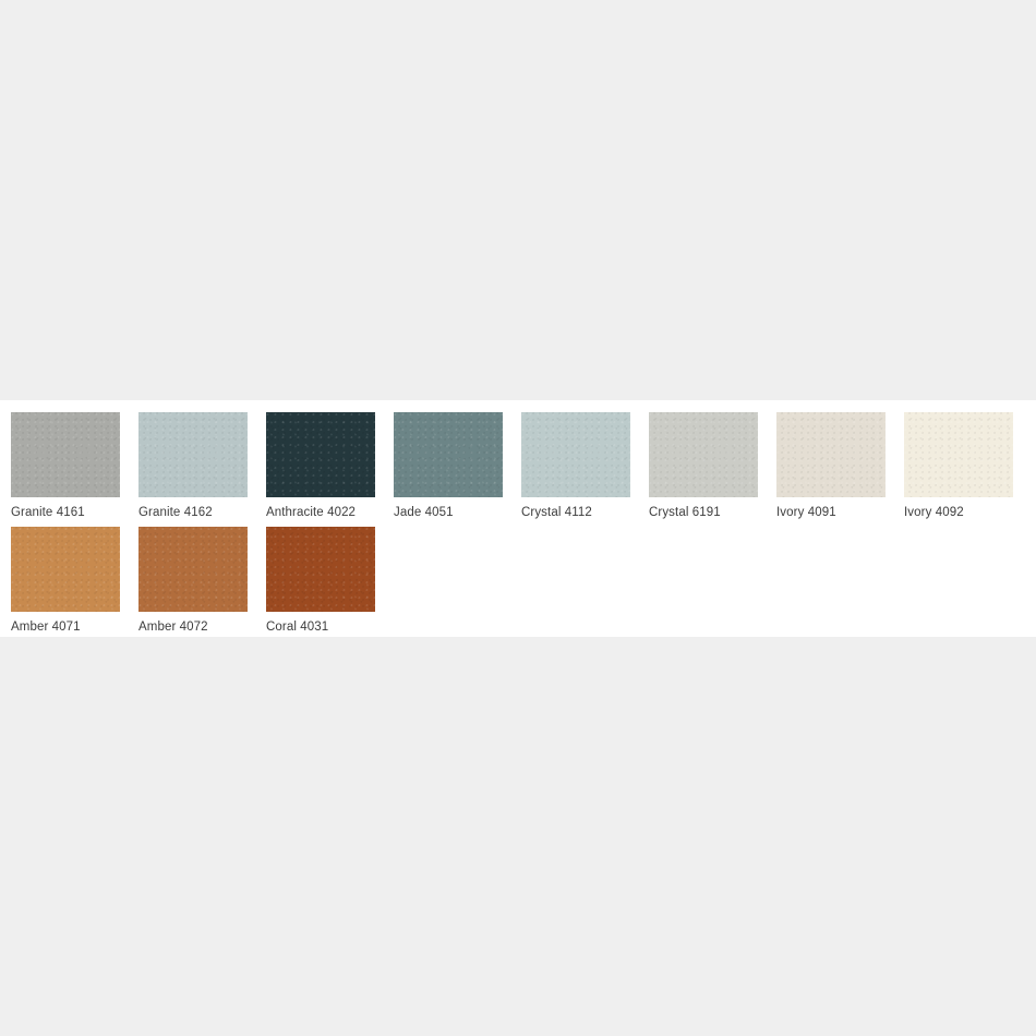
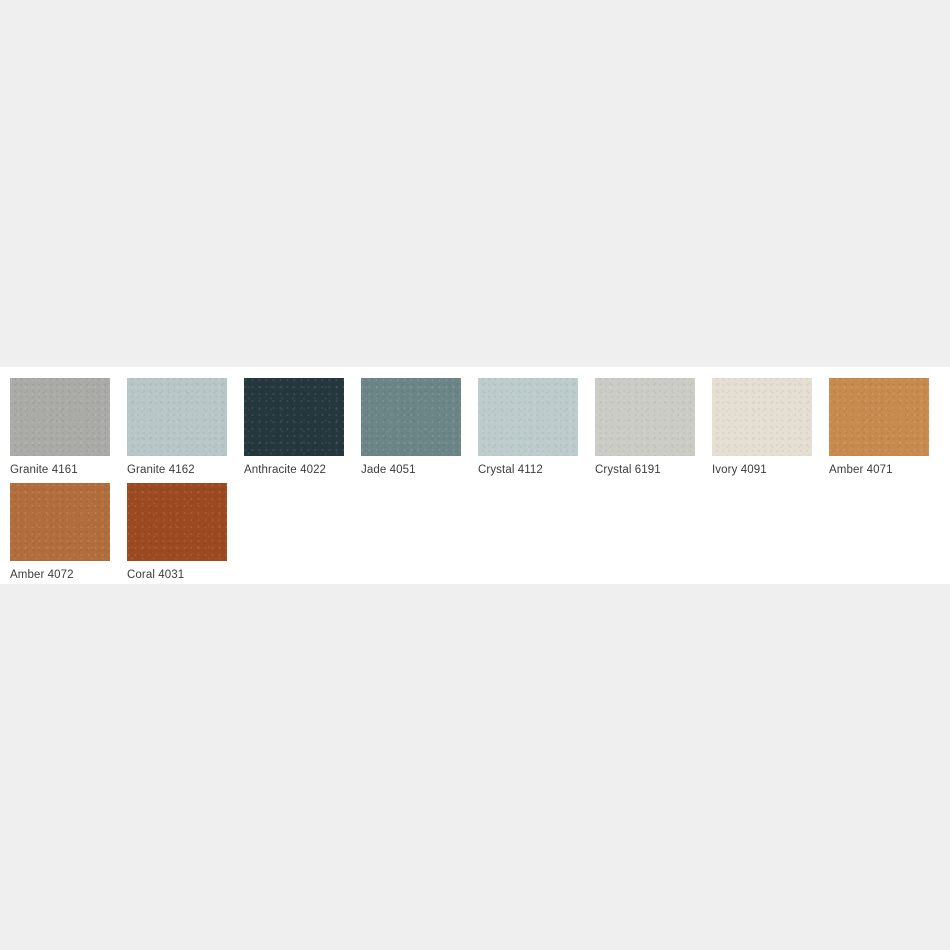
  Granite 4161
  Granite 4162
  Anthracite 4022
  Jade 4051
  Crystal 4112
  Crystal 6191
  Ivory 4091
- Ivory 4092
  Amber 4071
  Amber 4072
  Coral 4031
